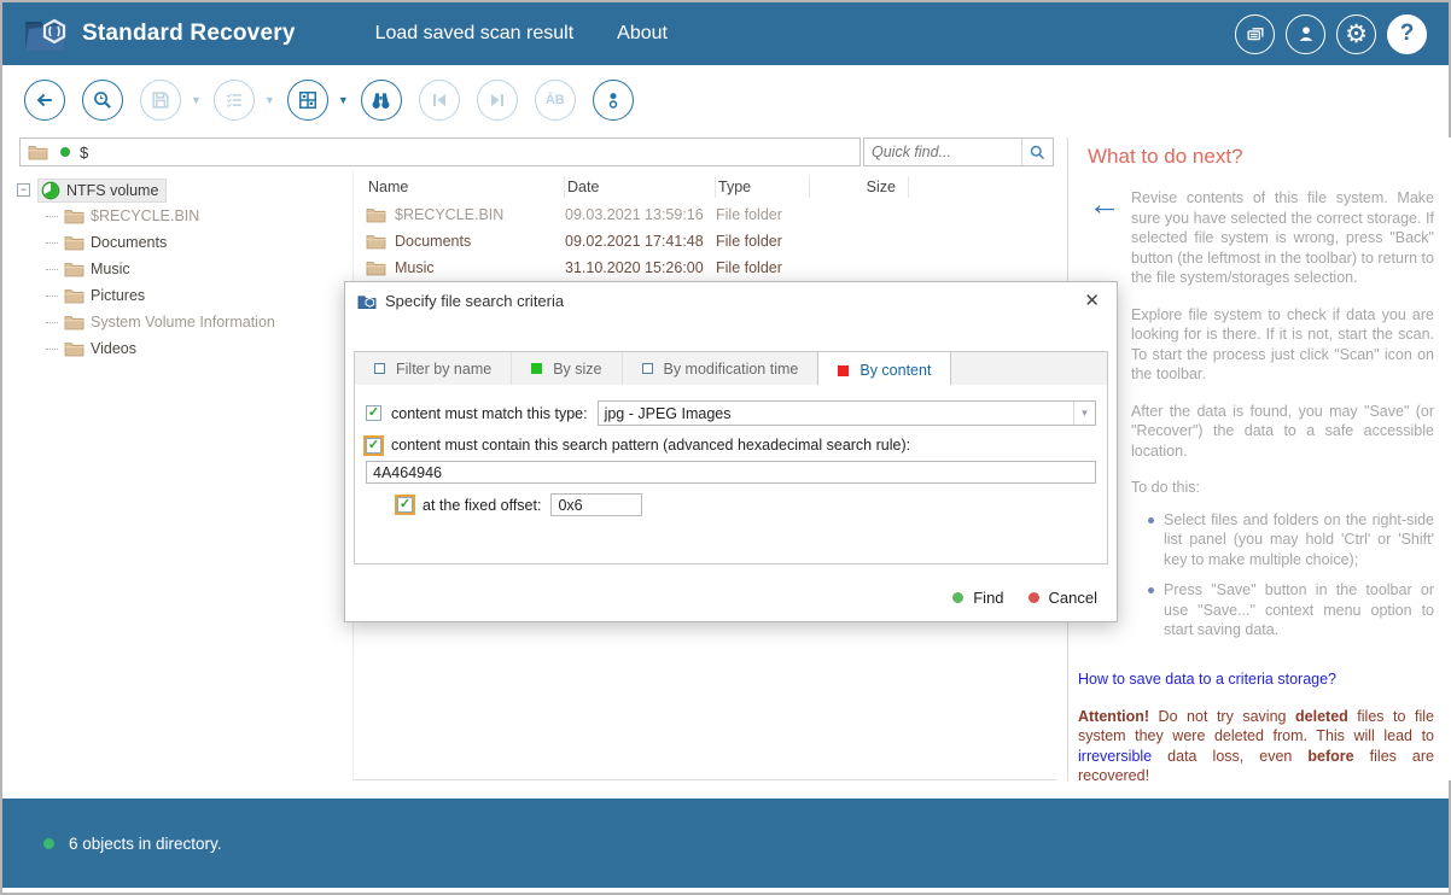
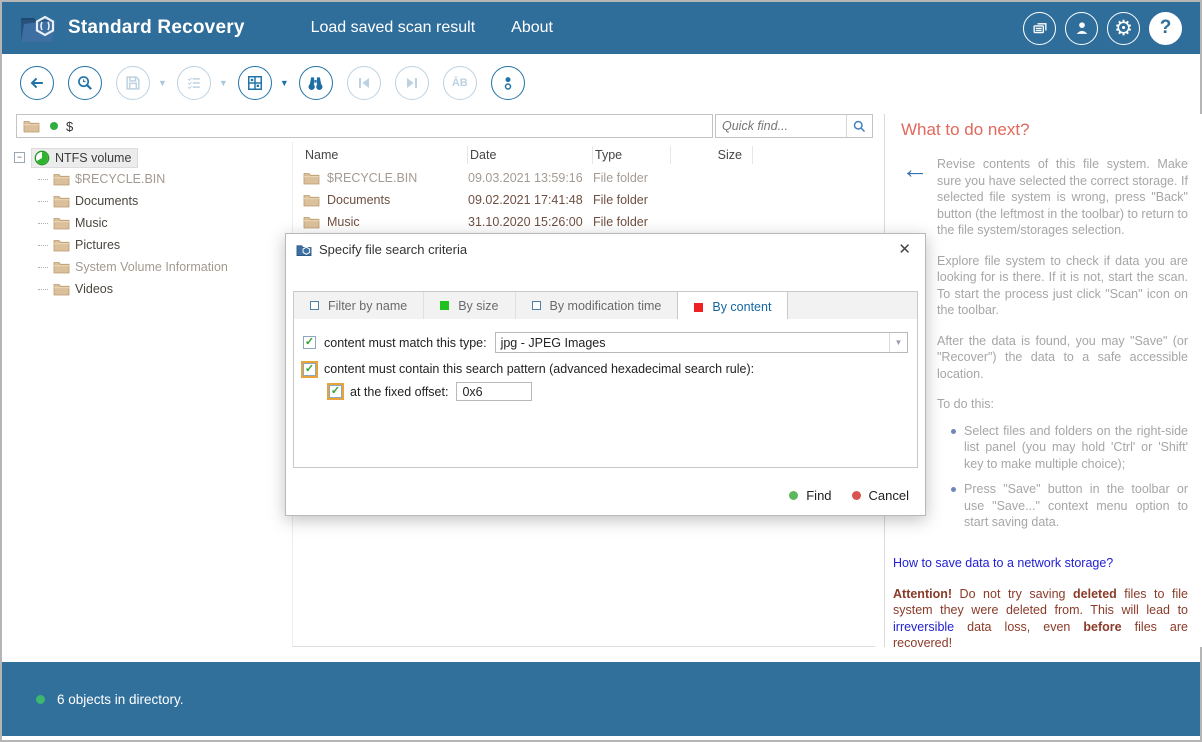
  Standard Recovery
  Load saved scan result
  About
  ⚙
  ?
  ▼
  ▼
  ▼
  ĀB
  $
  Quick find...
  −
  NTFS volume
  $RECYCLE.BIN
  Documents
  Music
  Pictures
  System Volume Information
  Videos
  Name
  Date
  Type
  Size
  $RECYCLE.BIN
  09.03.2021 13:59:16
  File folder
  Documents
  09.02.2021 17:41:48
  File folder
  Music
  31.10.2020 15:26:00
  File folder
  What to do next?
  ←
  Revise contents of this file system. Make sure you have selected the correct storage. If selected file system is wrong, press "Back" button (the leftmost in the toolbar) to return to the file system/storages selection.
  Explore file system to check if data you are looking for is there. If it is not, start the scan. To start the process just click "Scan" icon on the toolbar.
  After the data is found, you may "Save" (or "Recover") the data to a safe accessible location.
  To do this:
  Select files and folders on the right-side list panel (you may hold 'Ctrl' or 'Shift' key to make multiple choice);
  Press "Save" button in the toolbar or use "Save..." context menu option to start saving data.
- How to save data to a criteria storage?
+ How to save data to a network storage?
  Attention! Do not try saving deleted files to file system they were deleted from. This will lead to irreversible data loss, even before files are recovered!
  6 objects in directory.
  Specify file search criteria
  ✕
  Filter by name
  By size
  By modification time
  By content
  ✓
  content must match this type:
  jpg - JPEG Images
  ▼
  ✓
  content must contain this search pattern (advanced hexadecimal search rule):
- 4A464946
  ✓
  at the fixed offset:
  0x6
  Find
  Cancel
